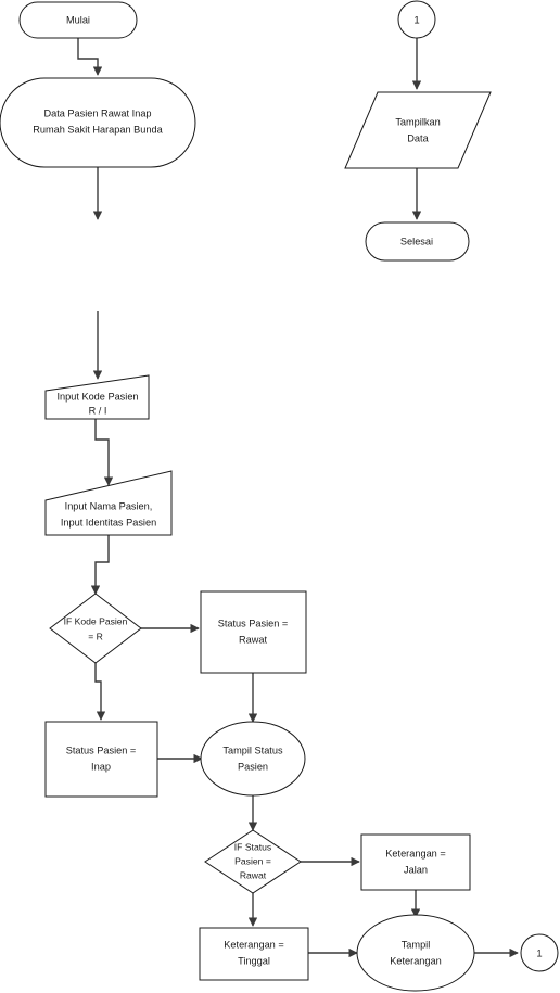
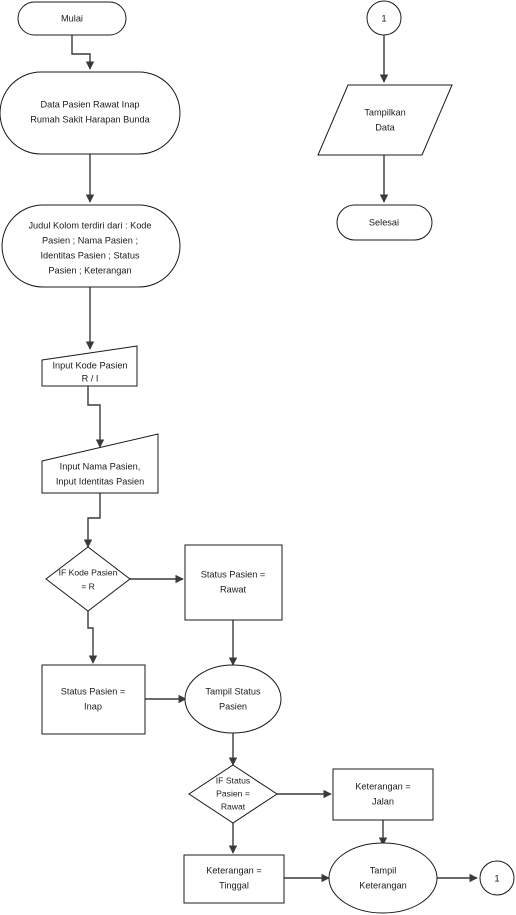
  Mulai
  Data Pasien Rawat Inap
  Rumah Sakit Harapan Bunda
+ Judul Kolom terdiri dari : Kode
+ Pasien ; Nama Pasien ;
+ Identitas Pasien ; Status
+ Pasien ; Keterangan
  Input Kode Pasien
  R / I
  Input Nama Pasien,
  Input Identitas Pasien
  IF Kode Pasien
  = R
  Status Pasien =
  Rawat
  Status Pasien =
  Inap
  Tampil Status
  Pasien
  IF Status
  Pasien =
  Rawat
  Keterangan =
  Jalan
  Keterangan =
  Tinggal
  Tampil
  Keterangan
  1
  1
  Tampilkan
  Data
  Selesai
